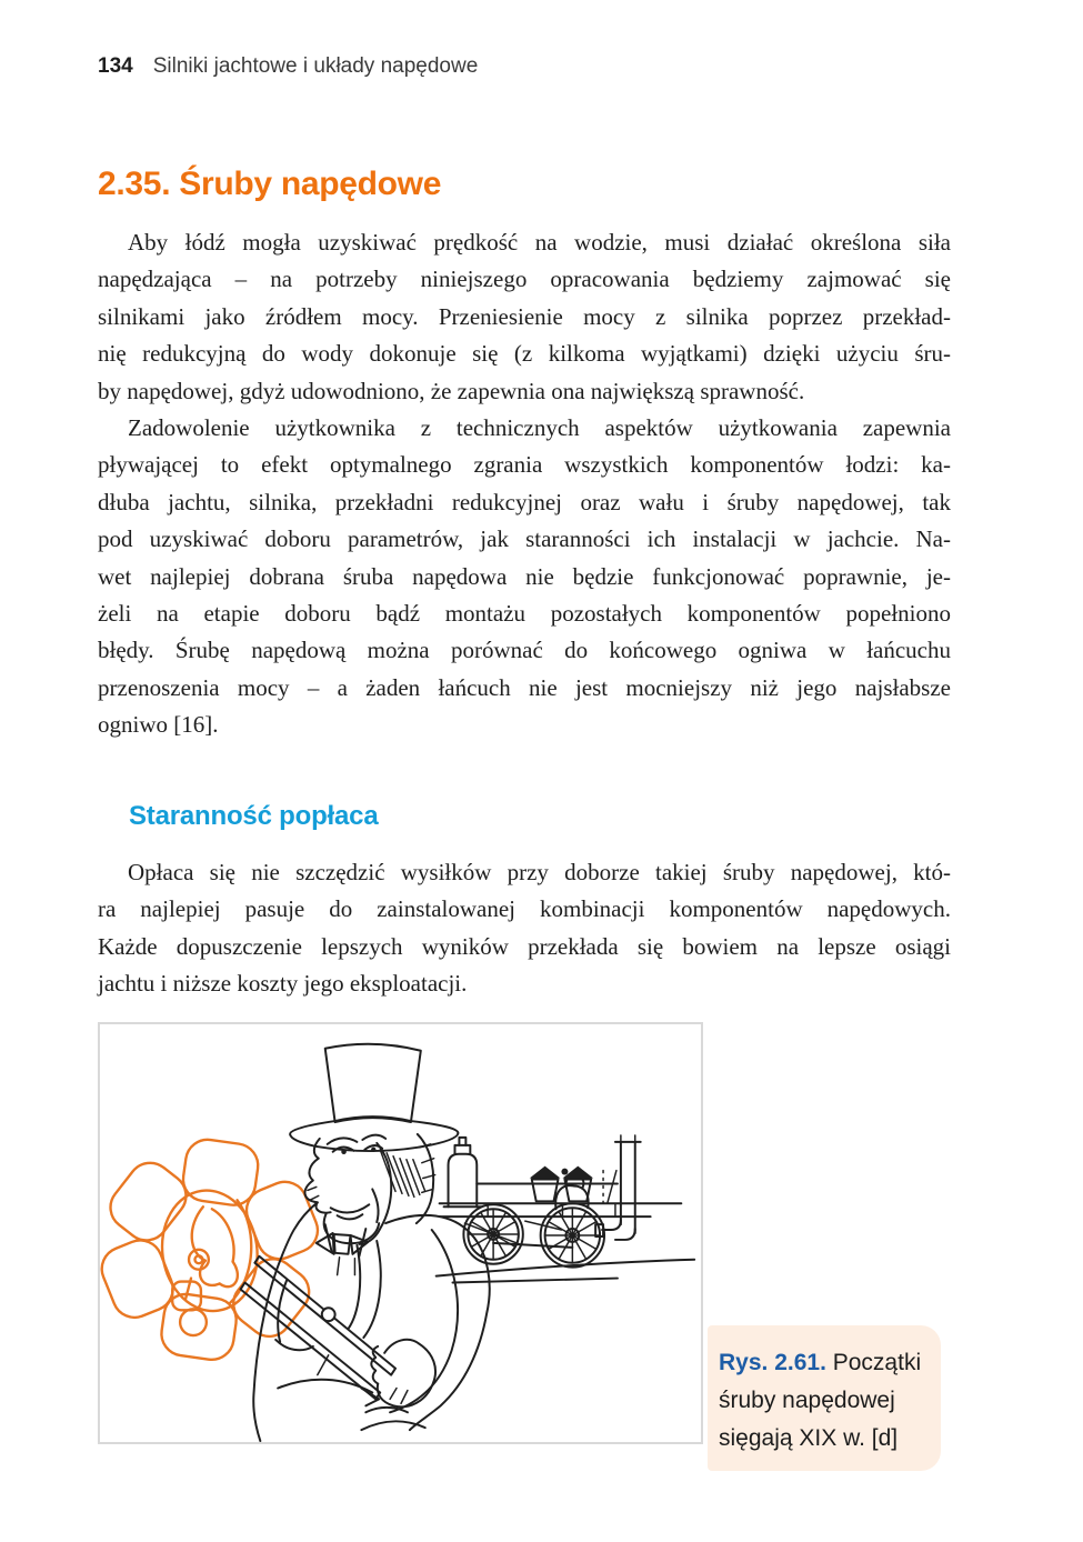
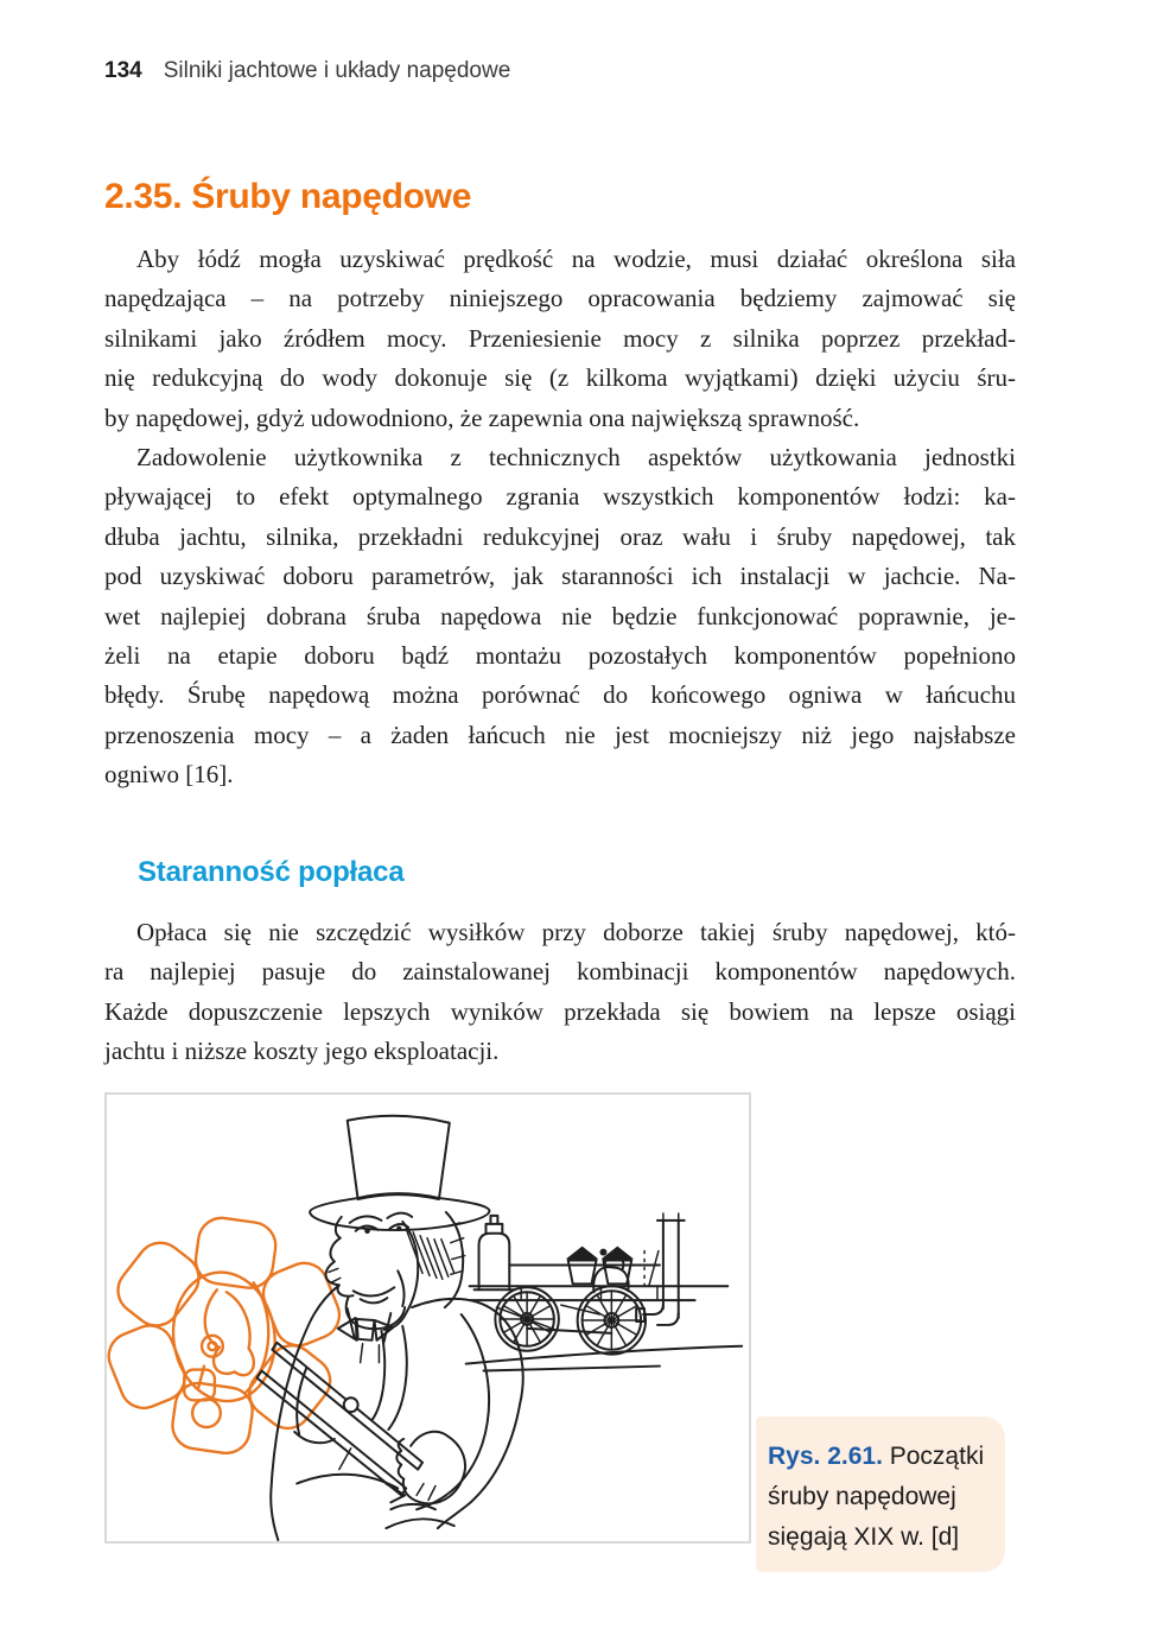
  134
  Silniki jachtowe i układy napędowe
  2.35. Śruby napędowe
  Aby łódź mogła uzyskiwać prędkość na wodzie, musi działać określona siła
  napędzająca – na potrzeby niniejszego opracowania będziemy zajmować się
  silnikami jako źródłem mocy. Przeniesienie mocy z silnika poprzez przekład-
  nię redukcyjną do wody dokonuje się (z kilkoma wyjątkami) dzięki użyciu śru-
  by napędowej, gdyż udowodniono, że zapewnia ona największą sprawność.
- Zadowolenie użytkownika z technicznych aspektów użytkowania zapewnia
+ Zadowolenie użytkownika z technicznych aspektów użytkowania jednostki
  pływającej to efekt optymalnego zgrania wszystkich komponentów łodzi: ka-
  dłuba jachtu, silnika, przekładni redukcyjnej oraz wału i śruby napędowej, tak
  pod uzyskiwać doboru parametrów, jak staranności ich instalacji w jachcie. Na-
  wet najlepiej dobrana śruba napędowa nie będzie funkcjonować poprawnie, je-
  żeli na etapie doboru bądź montażu pozostałych komponentów popełniono
  błędy. Śrubę napędową można porównać do końcowego ogniwa w łańcuchu
  przenoszenia mocy – a żaden łańcuch nie jest mocniejszy niż jego najsłabsze
  ogniwo [16].
  Staranność popłaca
  Opłaca się nie szczędzić wysiłków przy doborze takiej śruby napędowej, któ-
  ra najlepiej pasuje do zainstalowanej kombinacji komponentów napędowych.
  Każde dopuszczenie lepszych wyników przekłada się bowiem na lepsze osiągi
  jachtu i niższe koszty jego eksploatacji.
  Rys. 2.61. Początki śruby napędowej sięgają XIX w. [d]
